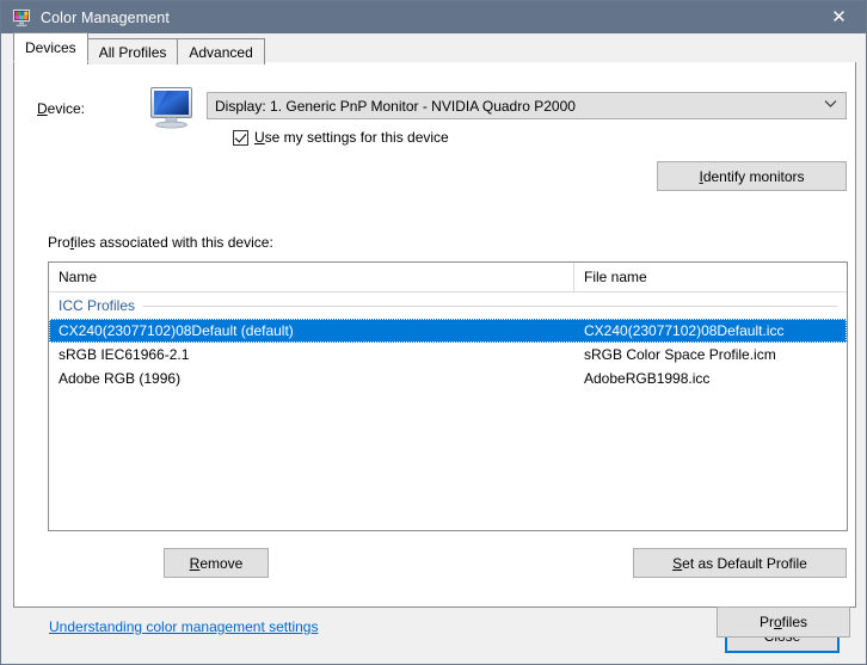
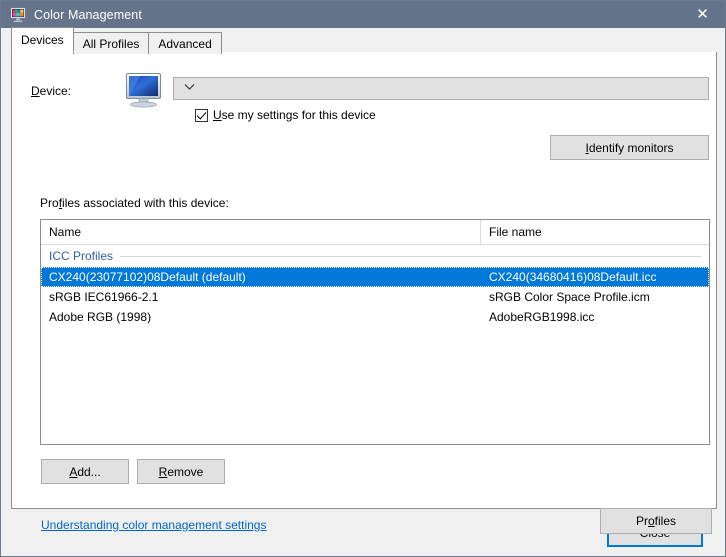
  Color Management
  ✕
  Devices
  All Profiles
  Advanced
  Device:
- Display: 1. Generic PnP Monitor - NVIDIA Quadro P2000
  Use my settings for this device
  Identify monitors
  Profiles associated with this device:
  Name
  File name
  ICC Profiles
  CX240(23077102)08Default (default)
- CX240(23077102)08Default.icc
+ CX240(34680416)08Default.icc
  sRGB IEC61966-2.1
  sRGB Color Space Profile.icm
- Adobe RGB (1996)
+ Adobe RGB (1998)
  AdobeRGB1998.icc
+ Add...
  Remove
- Set as Default Profile
  Understanding color management settings
  Profiles
